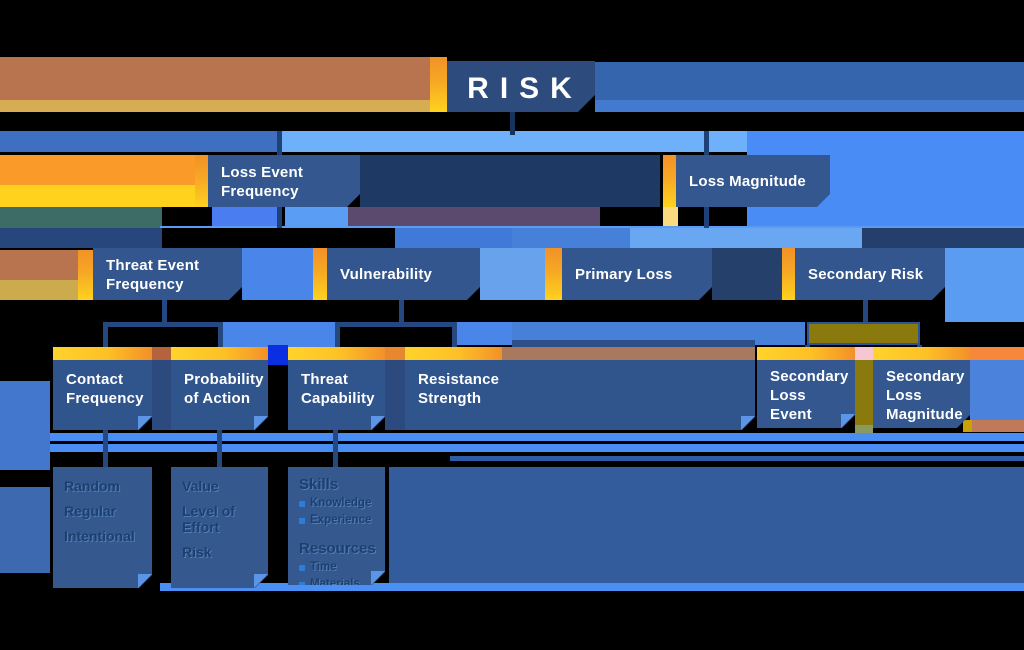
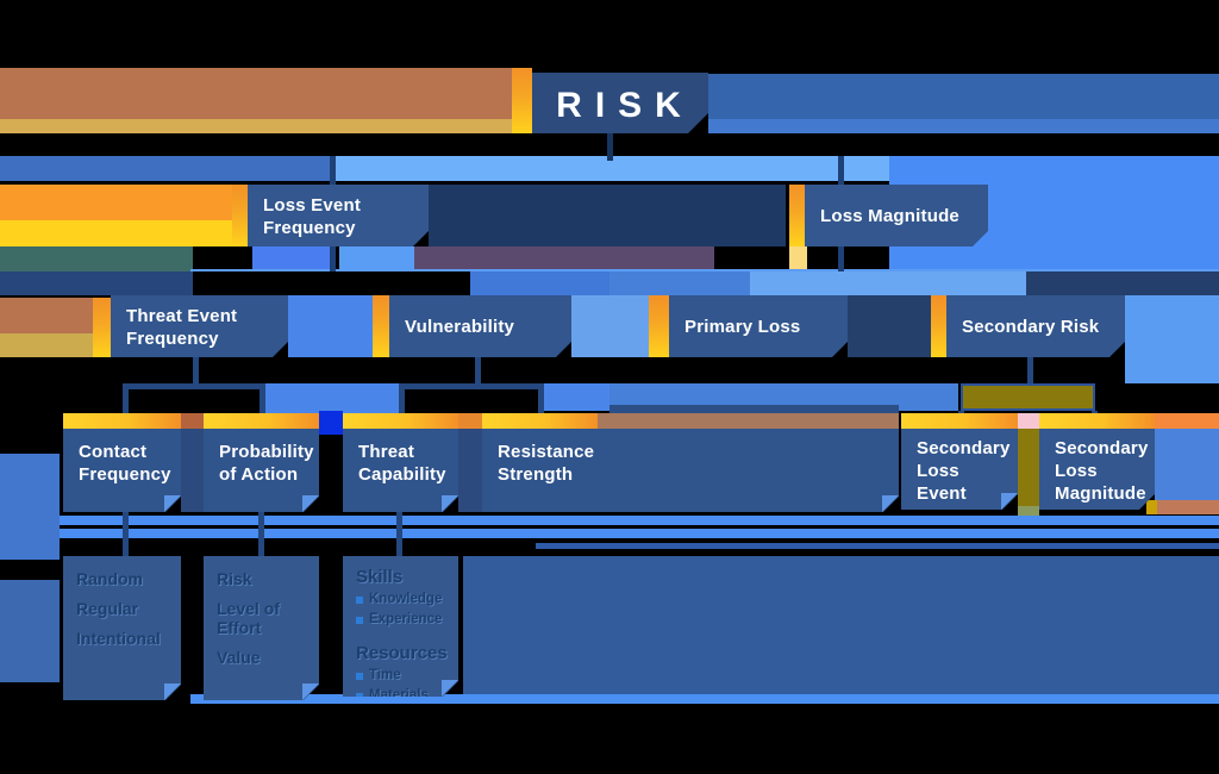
  RISK
  Loss Event Frequency
  Loss Magnitude
  Threat Event Frequency
  Vulnerability
  Primary Loss
  Secondary Risk
  Contact Frequency
  Probability of Action
  Threat Capability
  Resistance Strength
  Secondary Loss Magnitude
  Random
  Regular
  Intentional
- Value
+ Risk
  Level of Effort
- Risk
+ Value
  Skills
  Knowledge
  Experience
  Resources
  Time
  Materials
